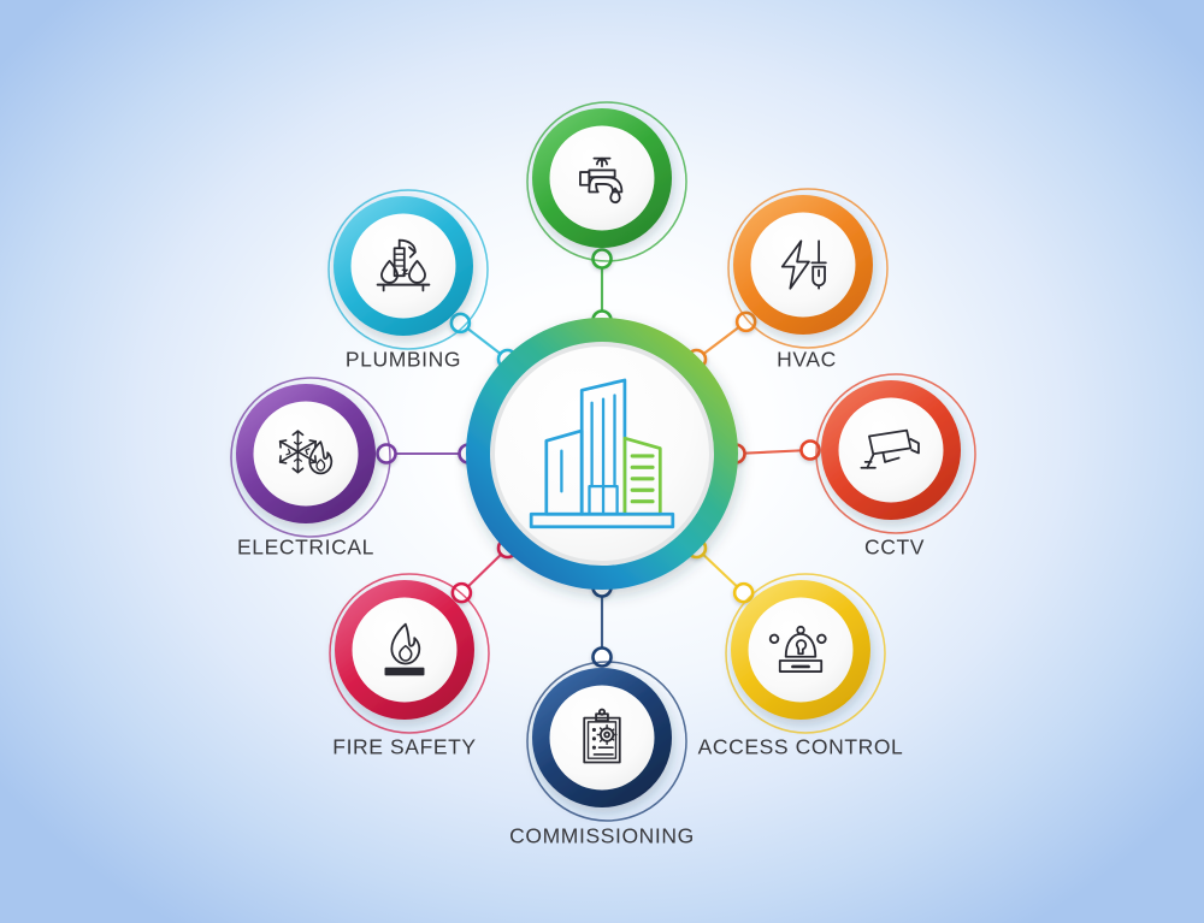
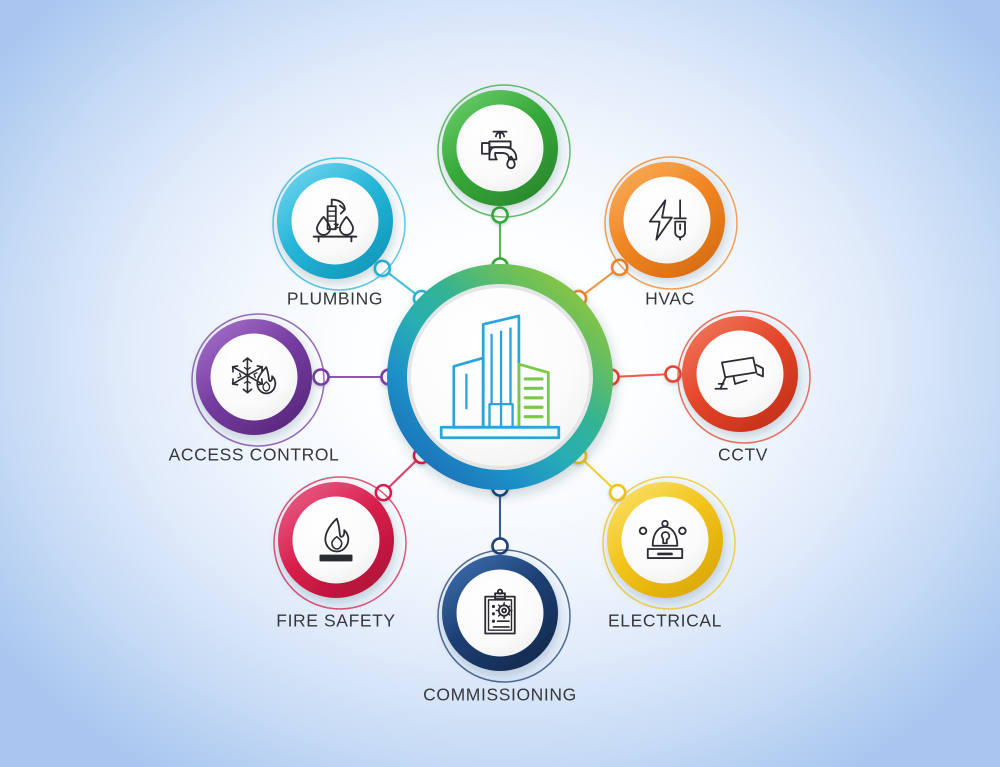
  HVAC
  CCTV
- ACCESS CONTROL
+ ELECTRICAL
  COMMISSIONING
  FIRE SAFETY
- ELECTRICAL
+ ACCESS CONTROL
  PLUMBING
